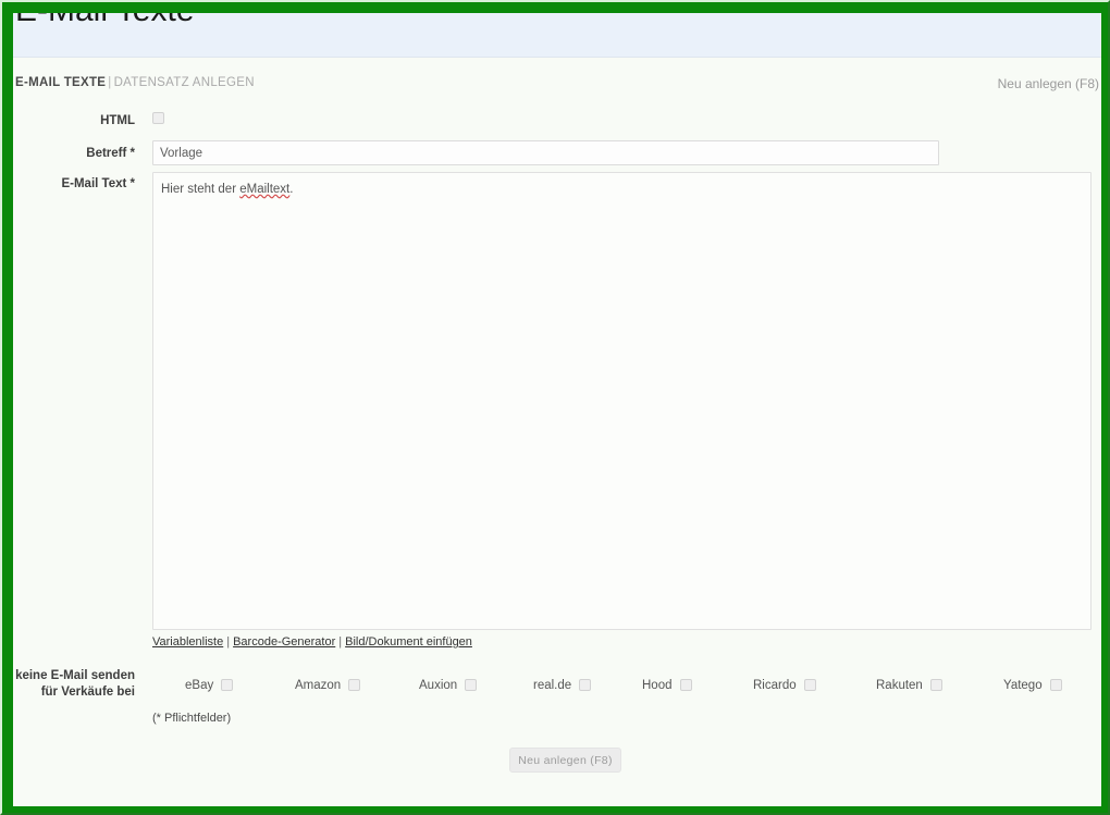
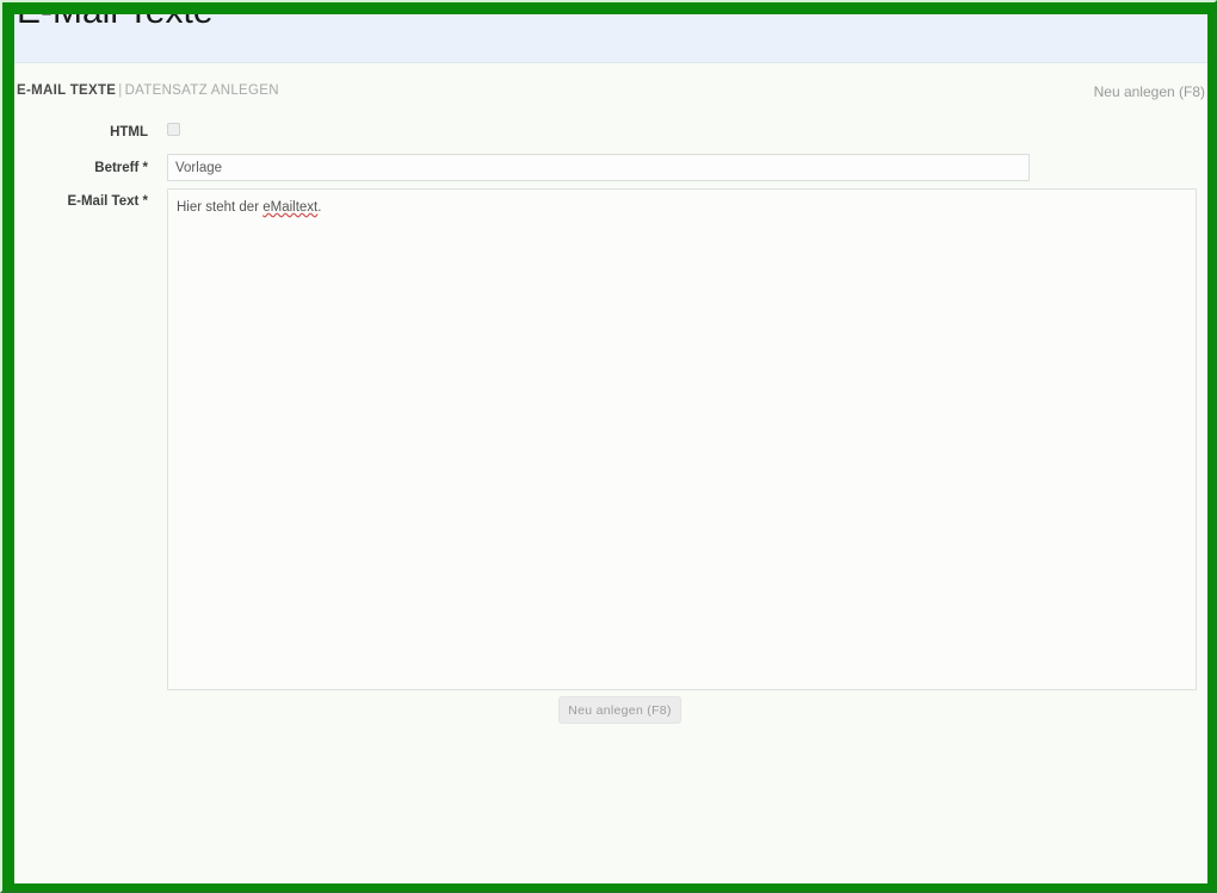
  E-MAIL TEXTE | DATENSATZ ANLEGEN
  Neu anlegen (F8)
  HTML
  Betreff *
  Vorlage
  E-Mail Text *
  Hier steht der eMailtext.
- Variablenliste | Barcode-Generator | Bild/Dokument einfügen
- keine E-Mail senden
- für Verkäufe bei
- eBay
- Amazon
- Auxion
- real.de
- Hood
- Ricardo
- Rakuten
- Yatego
- (* Pflichtfelder)
  Neu anlegen (F8)
